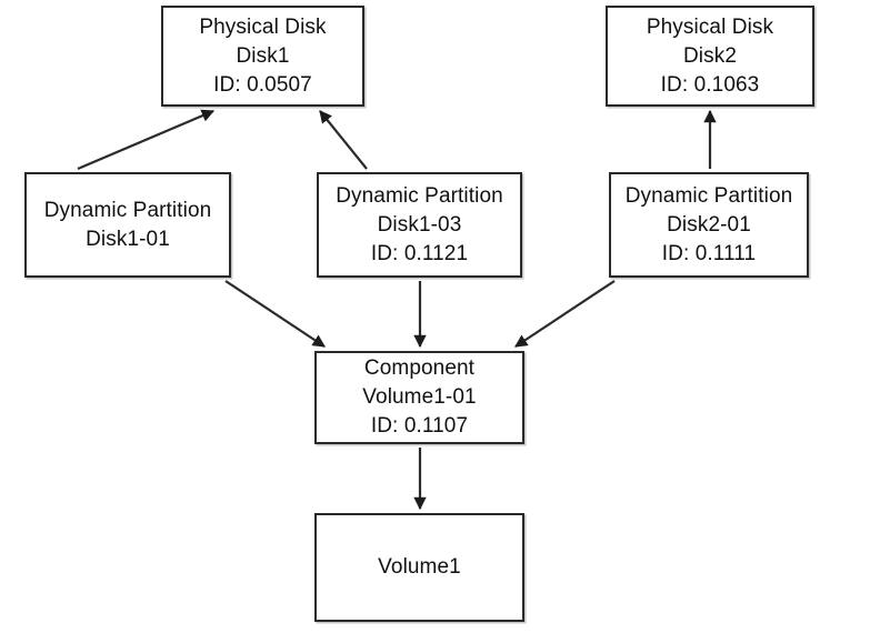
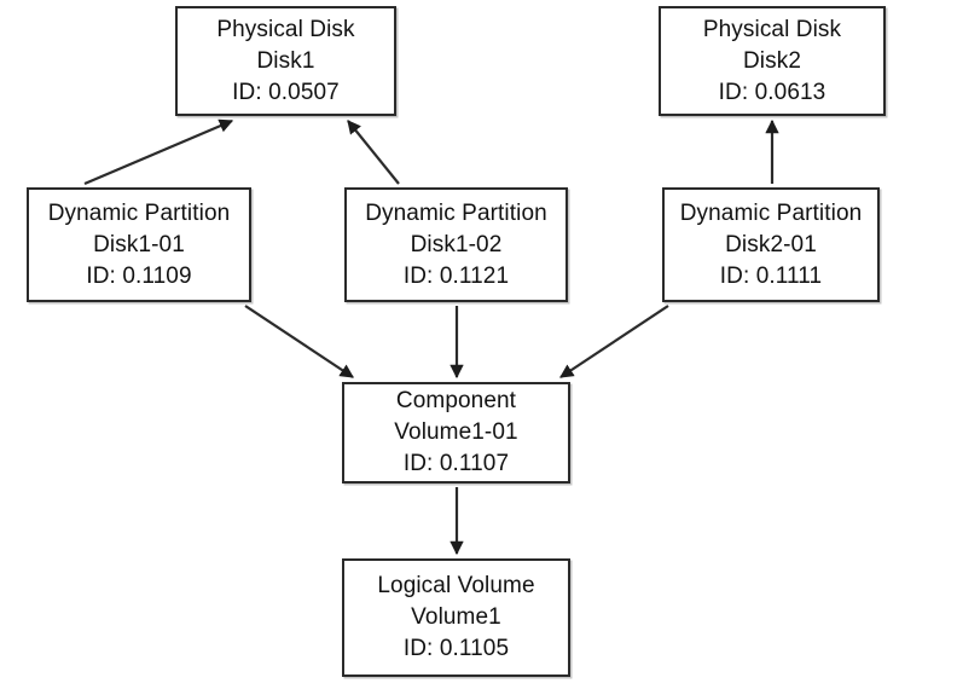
  Physical Disk
  Disk1
  ID: 0.0507
  Physical Disk
  Disk2
- ID: 0.1063
+ ID: 0.0613
  Dynamic Partition
  Disk1-01
+ ID: 0.1109
  Dynamic Partition
- Disk1-03
+ Disk1-02
  ID: 0.1121
  Dynamic Partition
  Disk2-01
  ID: 0.1111
  Component
  Volume1-01
  ID: 0.1107
+ Logical Volume
  Volume1
+ ID: 0.1105
